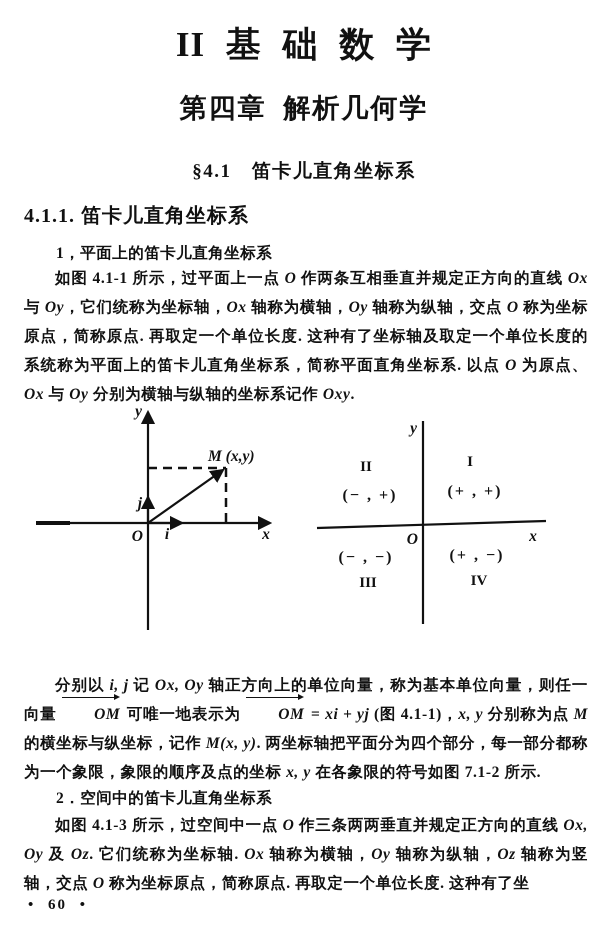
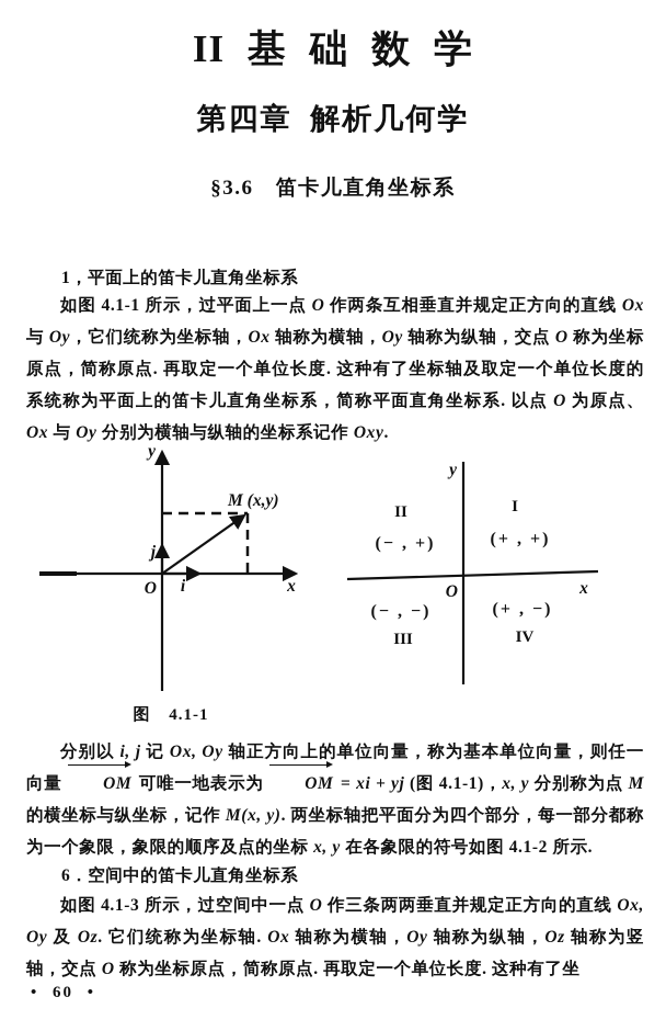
  II 基 础 数 学
  第四章 解析几何学
- §4.1 笛卡儿直角坐标系
+ §3.6 笛卡儿直角坐标系
- 4.1.1. 笛卡儿直角坐标系
  1，平面上的笛卡儿直角坐标系
  如图 4.1-1 所示，过平面上一点 O 作两条互相垂直并规定正方向的直线 Ox 与 Oy，它们统称为坐标轴，Ox 轴称为横轴，Oy 轴称为纵轴，交点 O 称为坐标原点，简称原点. 再取定一个单位长度. 这种有了坐标轴及取定一个单位长度的系统称为平面上的笛卡儿直角坐标系，简称平面直角坐标系. 以点 O 为原点、Ox 与 Oy 分别为横轴与纵轴的坐标系记作 Oxy.
  y
  x
  O
  M (x,y)
  i
  j
+ 图 4.1-1
  y
  x
  O
  II
  I
  (− , +)
  (+ , +)
  (− , −)
  (+ , −)
  III
  IV
- 分别以 i, j 记 Ox, Oy 轴正方向上的单位向量，称为基本单位向量，则任一向量 OM 可唯一地表示为 OM = xi + yj (图 4.1-1)，x, y 分别称为点 M 的横坐标与纵坐标，记作 M(x, y). 两坐标轴把平面分为四个部分，每一部分都称为一个象限，象限的顺序及点的坐标 x, y 在各象限的符号如图 7.1-2 所示.
+ 分别以 i, j 记 Ox, Oy 轴正方向上的单位向量，称为基本单位向量，则任一向量 OM 可唯一地表示为 OM = xi + yj (图 4.1-1)，x, y 分别称为点 M 的横坐标与纵坐标，记作 M(x, y). 两坐标轴把平面分为四个部分，每一部分都称为一个象限，象限的顺序及点的坐标 x, y 在各象限的符号如图 4.1-2 所示.
- 2．空间中的笛卡儿直角坐标系
+ 6．空间中的笛卡儿直角坐标系
  如图 4.1-3 所示，过空间中一点 O 作三条两两垂直并规定正方向的直线 Ox, Oy 及 Oz. 它们统称为坐标轴. Ox 轴称为横轴，Oy 轴称为纵轴，Oz 轴称为竖轴，交点 O 称为坐标原点，简称原点. 再取定一个单位长度. 这种有了坐
  • 60 •
